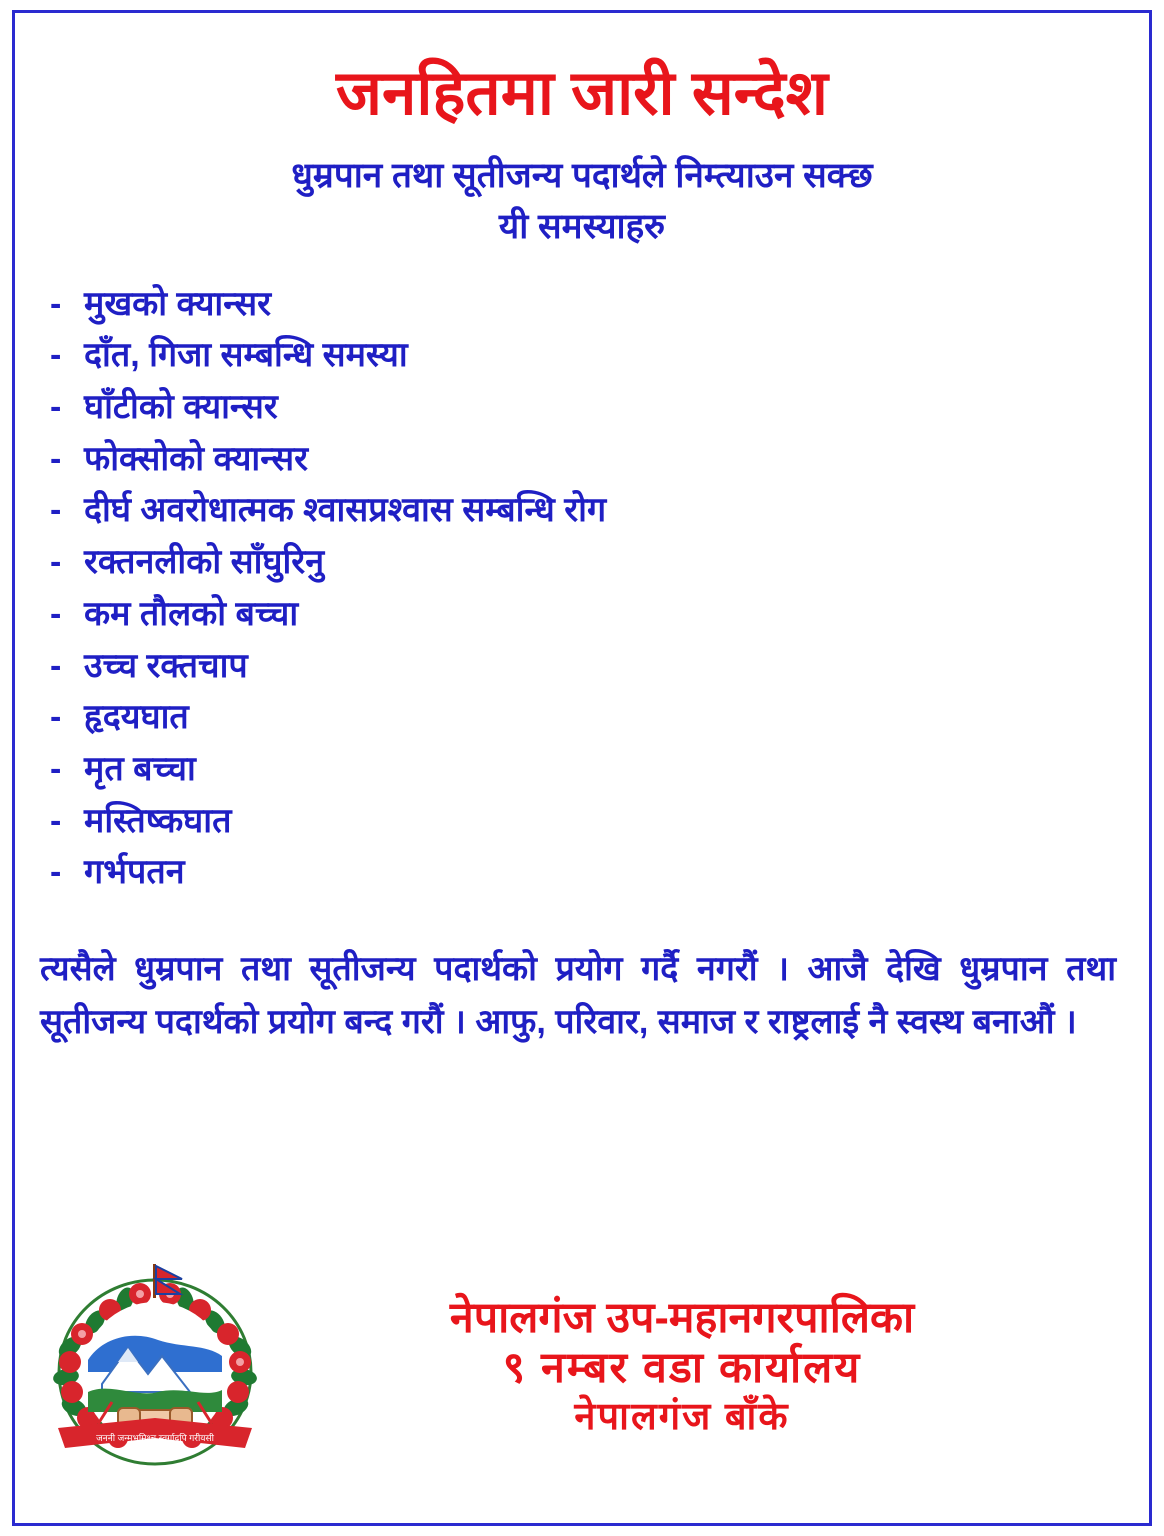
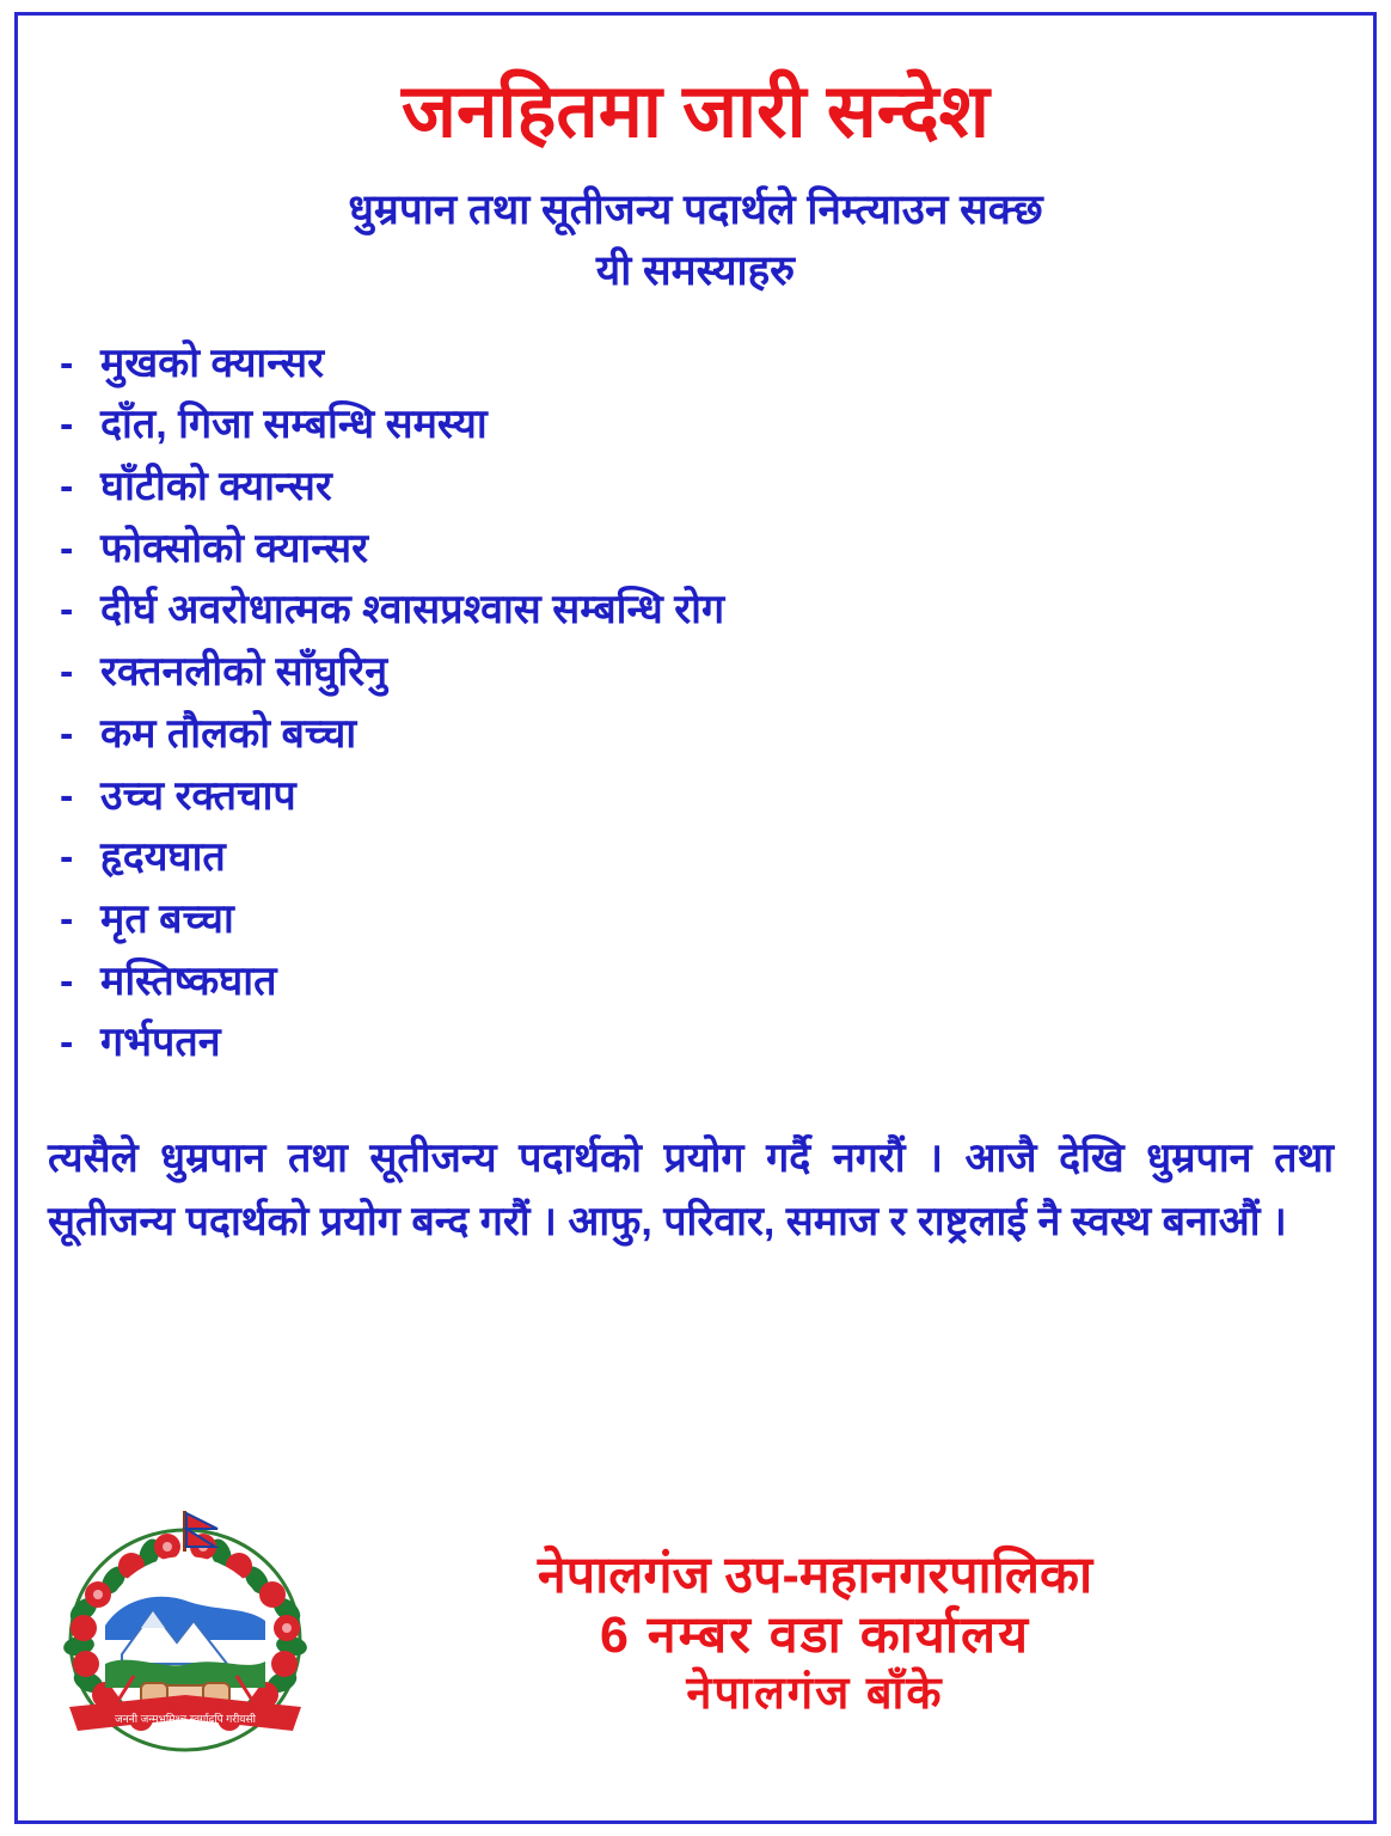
  जनहितमा जारी सन्देश
  धुम्रपान तथा सूतीजन्य पदार्थले निम्त्याउन सक्छ
  यी समस्याहरु
  - मुखको क्यान्सर
  - दाँत, गिजा सम्बन्धि समस्या
  - घाँटीको क्यान्सर
  - फोक्सोको क्यान्सर
  - दीर्घ अवरोधात्मक श्वासप्रश्वास सम्बन्धि रोग
  - रक्तनलीको साँघुरिनु
  - कम तौलको बच्चा
  - उच्च रक्तचाप
  - हृदयघात
  - मृत बच्चा
  - मस्तिष्कघात
  - गर्भपतन
  त्यसैले धुम्रपान तथा सूतीजन्य पदार्थको प्रयोग गर्दै नगरौं । आजै देखि धुम्रपान तथा सूतीजन्य पदार्थको प्रयोग बन्द गरौं । आफु, परिवार, समाज र राष्ट्रलाई नै स्वस्थ बनाऔं ।
  जननी जन्मभूमिश्च स्वर्गादपि गरीयसी
  नेपालगंज उप-महानगरपालिका
- ९ नम्बर वडा कार्यालय
+ 6 नम्बर वडा कार्यालय
  नेपालगंज बाँके
